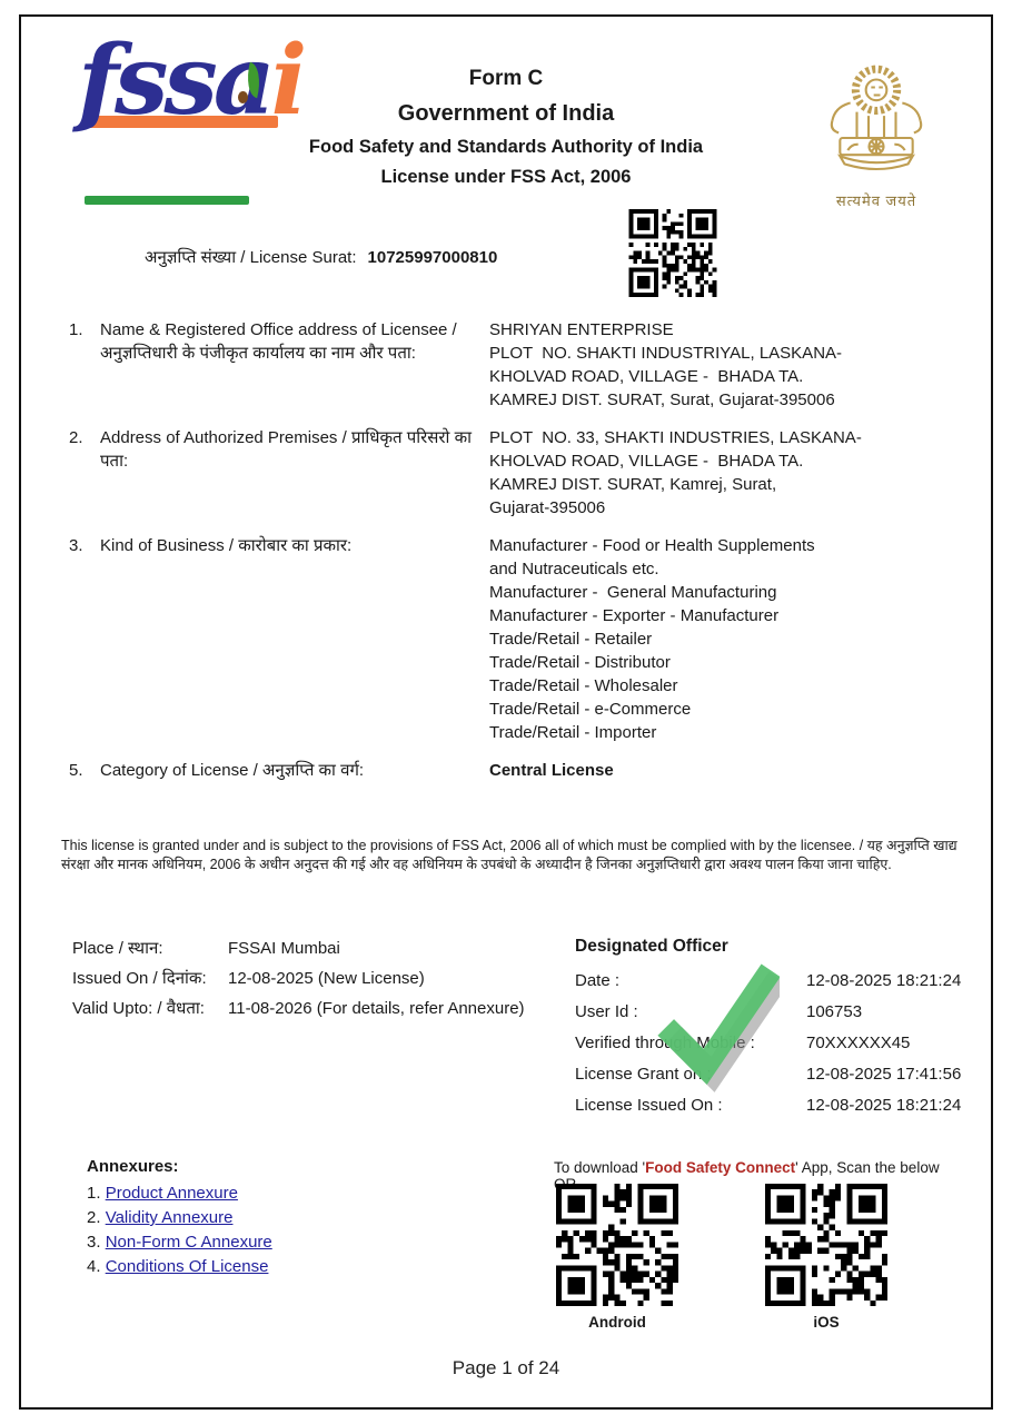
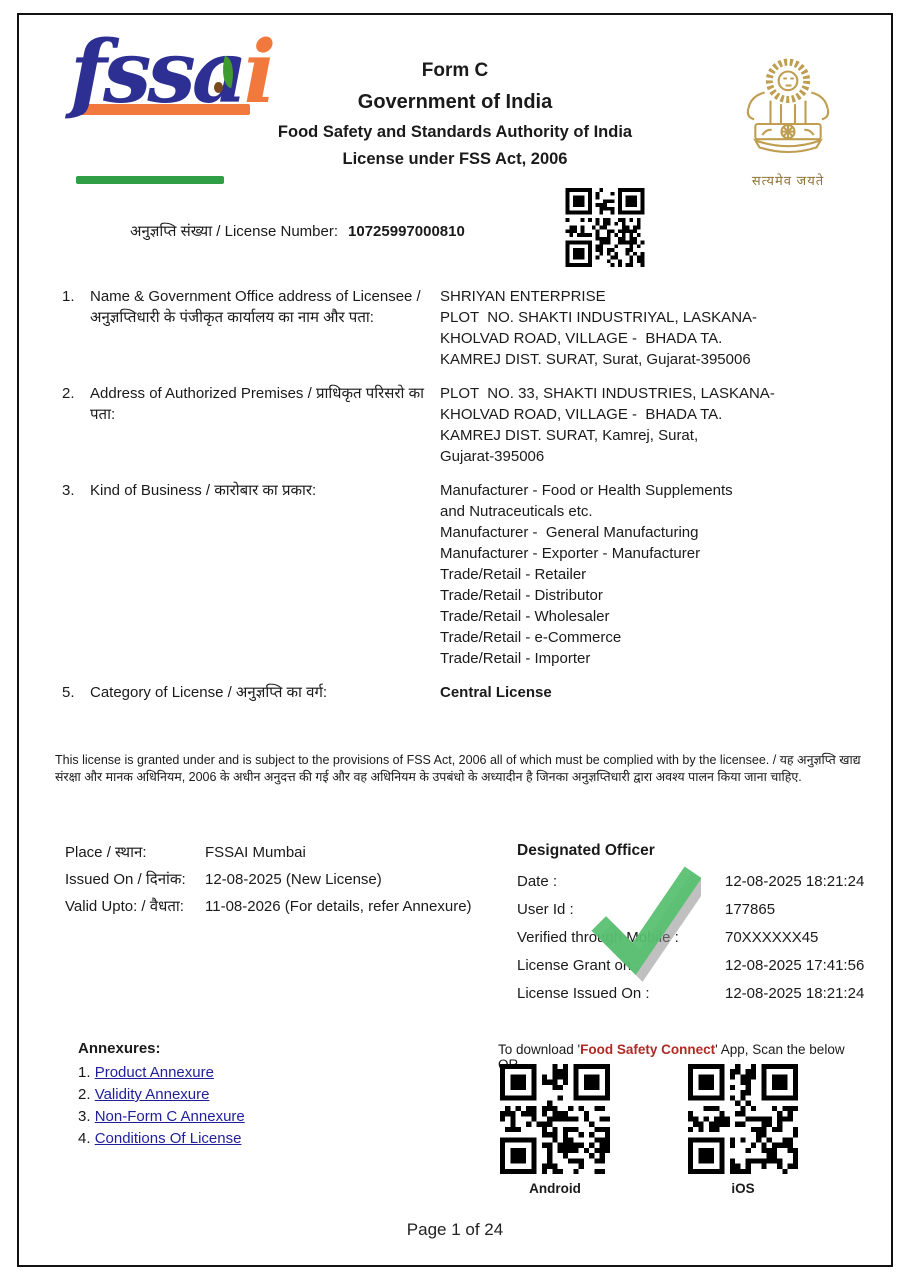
  fssai
  Form C
  Government of India
  Food Safety and Standards Authority of India
  License under FSS Act, 2006
  सत्यमेव जयते
- अनुज्ञप्ति संख्या / License Surat: 10725997000810
+ अनुज्ञप्ति संख्या / License Number: 10725997000810
  1.
- Name & Registered Office address of Licensee / अनुज्ञप्तिधारी के पंजीकृत कार्यालय का नाम और पता:
+ Name & Government Office address of Licensee / अनुज्ञप्तिधारी के पंजीकृत कार्यालय का नाम और पता:
  SHRIYAN ENTERPRISE
  PLOT NO. SHAKTI INDUSTRIYAL, LASKANA-
  KHOLVAD ROAD, VILLAGE - BHADA TA.
  KAMREJ DIST. SURAT, Surat, Gujarat-395006
  2.
  Address of Authorized Premises / प्राधिकृत परिसरो का पता:
  PLOT NO. 33, SHAKTI INDUSTRIES, LASKANA-
  KHOLVAD ROAD, VILLAGE - BHADA TA.
  KAMREJ DIST. SURAT, Kamrej, Surat,
  Gujarat-395006
  3.
  Kind of Business / कारोबार का प्रकार:
  Manufacturer - Food or Health Supplements
  and Nutraceuticals etc.
  Manufacturer - General Manufacturing
  Manufacturer - Exporter - Manufacturer
  Trade/Retail - Retailer
  Trade/Retail - Distributor
  Trade/Retail - Wholesaler
  Trade/Retail - e-Commerce
  Trade/Retail - Importer
  5.
  Category of License / अनुज्ञप्ति का वर्ग:
  Central License
  This license is granted under and is subject to the provisions of FSS Act, 2006 all of which must be complied with by the licensee. / यह अनुज्ञप्ति खाद्य संरक्षा और मानक अधिनियम, 2006 के अधीन अनुदत्त की गई और वह अधिनियम के उपबंधो के अध्यादीन है जिनका अनुज्ञप्तिधारी द्वारा अवश्य पालन किया जाना चाहिए.
  Place / स्थान:
  FSSAI Mumbai
  Issued On / दिनांक:
  12-08-2025 (New License)
  Valid Upto: / वैधता:
  11-08-2026 (For details, refer Annexure)
  Designated Officer
  Date :
  12-08-2025 18:21:24
  User Id :
- 106753
+ 177865
  70XXXXXX45
  License Grant o
  12-08-2025 17:41:56
  License Issued On :
  12-08-2025 18:21:24
  Annexures:
  1. Product Annexure
  2. Validity Annexure
  3. Non-Form C Annexure
  4. Conditions Of License
  To download 'Food Safety Connect' App, Scan the below
  Android
  iOS
  Page 1 of 24
